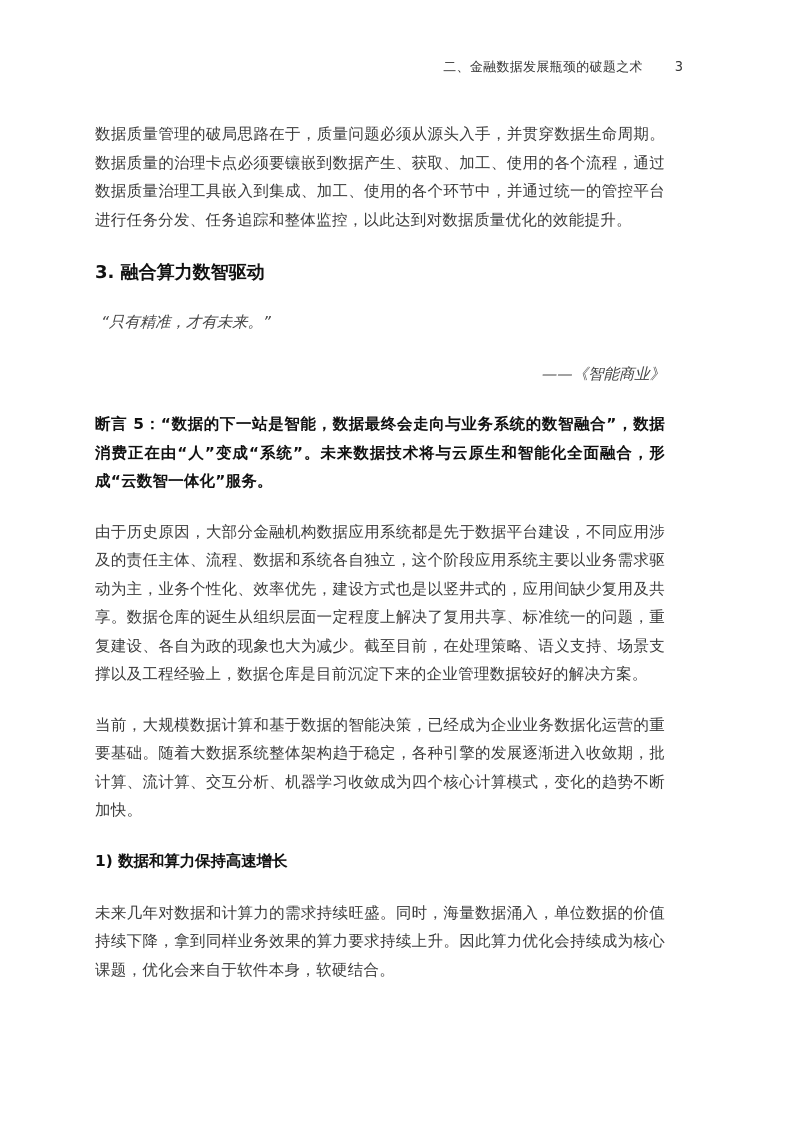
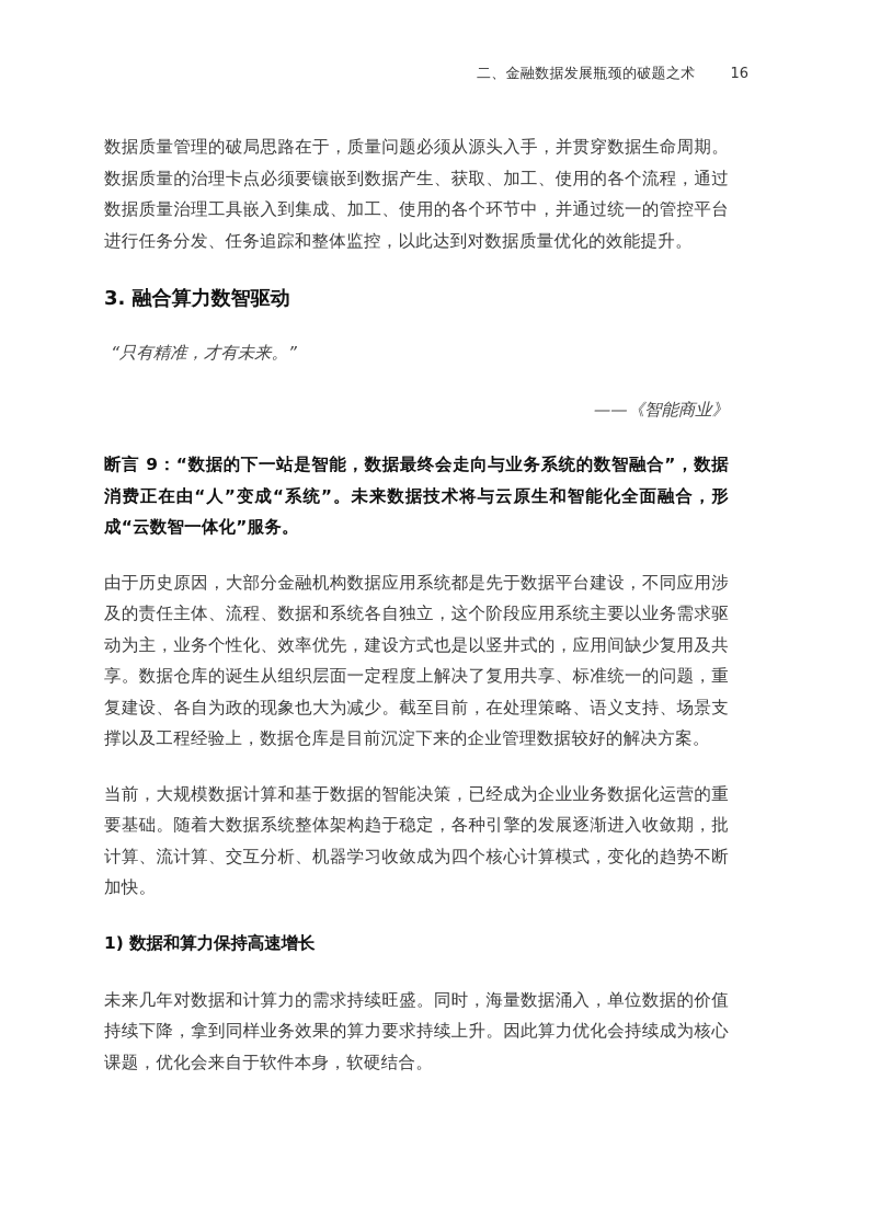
  二、金融数据发展瓶颈的破题之术
- 3
+ 16
  数据质量管理的破局思路在于，质量问题必须从源头入手，并贯穿数据生命周期。数据质量的治理卡点必须要镶嵌到数据产生、获取、加工、使用的各个流程，通过数据质量治理工具嵌入到集成、加工、使用的各个环节中，并通过统一的管控平台进行任务分发、任务追踪和整体监控，以此达到对数据质量优化的效能提升。
  3. 融合算力数智驱动
  “只有精准，才有未来。”
  ——《智能商业》
- 断言 5：“数据的下一站是智能，数据最终会走向与业务系统的数智融合”，数据消费正在由“人”变成“系统”。未来数据技术将与云原生和智能化全面融合，形成“云数智一体化”服务。
+ 断言 9：“数据的下一站是智能，数据最终会走向与业务系统的数智融合”，数据消费正在由“人”变成“系统”。未来数据技术将与云原生和智能化全面融合，形成“云数智一体化”服务。
  由于历史原因，大部分金融机构数据应用系统都是先于数据平台建设，不同应用涉及的责任主体、流程、数据和系统各自独立，这个阶段应用系统主要以业务需求驱动为主，业务个性化、效率优先，建设方式也是以竖井式的，应用间缺少复用及共享。数据仓库的诞生从组织层面一定程度上解决了复用共享、标准统一的问题，重复建设、各自为政的现象也大为减少。截至目前，在处理策略、语义支持、场景支撑以及工程经验上，数据仓库是目前沉淀下来的企业管理数据较好的解决方案。
  当前，大规模数据计算和基于数据的智能决策，已经成为企业业务数据化运营的重要基础。随着大数据系统整体架构趋于稳定，各种引擎的发展逐渐进入收敛期，批计算、流计算、交互分析、机器学习收敛成为四个核心计算模式，变化的趋势不断加快。
  1) 数据和算力保持高速增长
  未来几年对数据和计算力的需求持续旺盛。同时，海量数据涌入，单位数据的价值持续下降，拿到同样业务效果的算力要求持续上升。因此算力优化会持续成为核心课题，优化会来自于软件本身，软硬结合。
